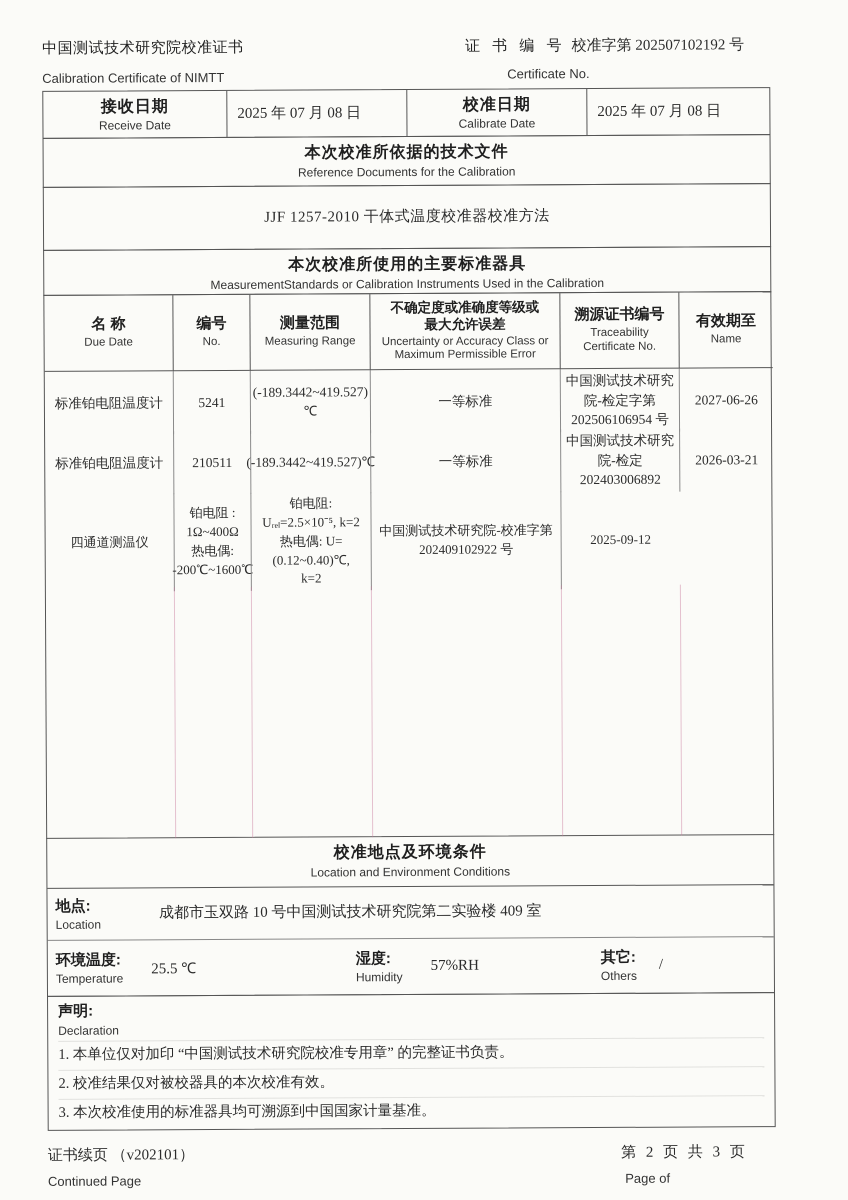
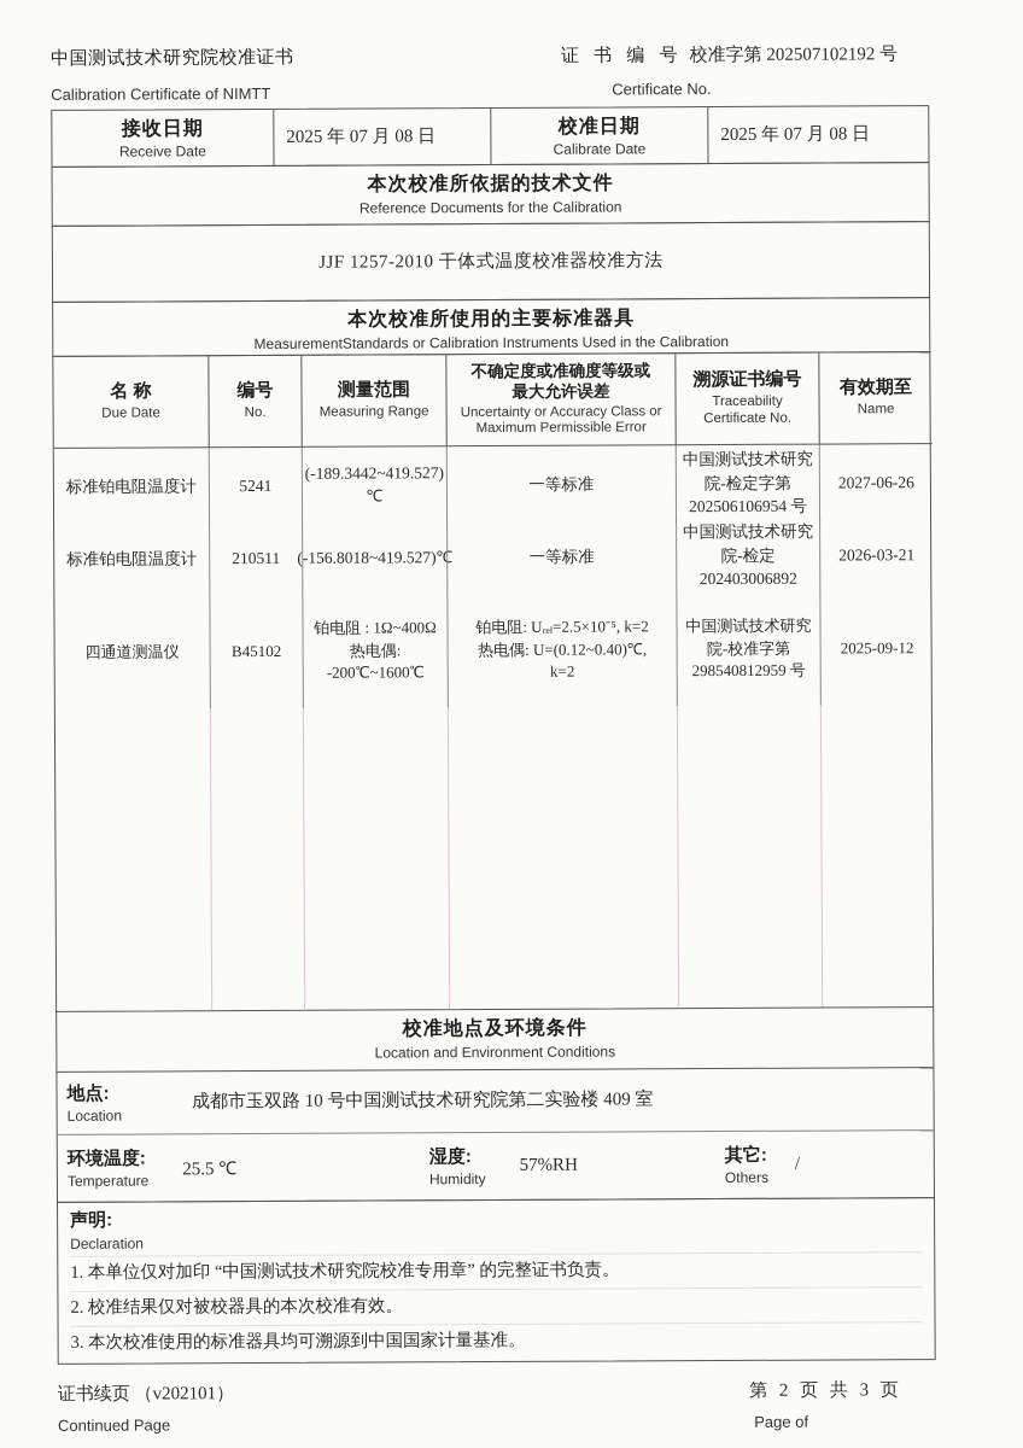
  中国测试技术研究院校准证书
  Calibration Certificate of NIMTT
  证 书 编 号
  校准字第 202507102192 号
  Certificate No.
  接收日期
  Receive Date
  2025 年 07 月 08 日
  校准日期
  Calibrate Date
  2025 年 07 月 08 日
  本次校准所依据的技术文件
  Reference Documents for the Calibration
  JJF 1257-2010 干体式温度校准器校准方法
  本次校准所使用的主要标准器具
  MeasurementStandards or Calibration Instruments Used in the Calibration
  名 称
  Due Date
  编号
  No.
  测量范围
  Measuring Range
  不确定度或准确度等级或
  最大允许误差
  Uncertainty or Accuracy Class or
  Maximum Permissible Error
  溯源证书编号
  Traceability
  Certificate No.
  有效期至
  Name
  标准铂电阻温度计
  5241
  (-189.3442~419.527) ℃
  一等标准
  中国测试技术研究院-检定字第 202506106954 号
  2027-06-26
  标准铂电阻温度计
  210511
- (-189.3442~419.527)℃
+ (-156.8018~419.527)℃
  一等标准
  中国测试技术研究院-检定 202403006892
  2026-03-21
  四通道测温仪
+ B45102
  铂电阻 : 1Ω~400Ω
  热电偶: -200℃~1600℃
  铂电阻: Uᵣₑₗ=2.5×10⁻⁵, k=2
  热电偶: U=(0.12~0.40)℃,
  k=2
- 中国测试技术研究院-校准字第 202409102922 号
+ 中国测试技术研究院-校准字第 298540812959 号
  2025-09-12
  校准地点及环境条件
  Location and Environment Conditions
  地点:
  Location
  成都市玉双路 10 号中国测试技术研究院第二实验楼 409 室
  环境温度:
  Temperature
  25.5 ℃
  湿度:
  Humidity
  57%RH
  其它:
  Others
  /
  声明:
  Declaration
  1. 本单位仅对加印 “中国测试技术研究院校准专用章” 的完整证书负责。
  2. 校准结果仅对被校器具的本次校准有效。
  3. 本次校准使用的标准器具均可溯源到中国国家计量基准。
  证书续页 （v202101）
  Continued Page
  第 2 页 共 3 页
  Page of
